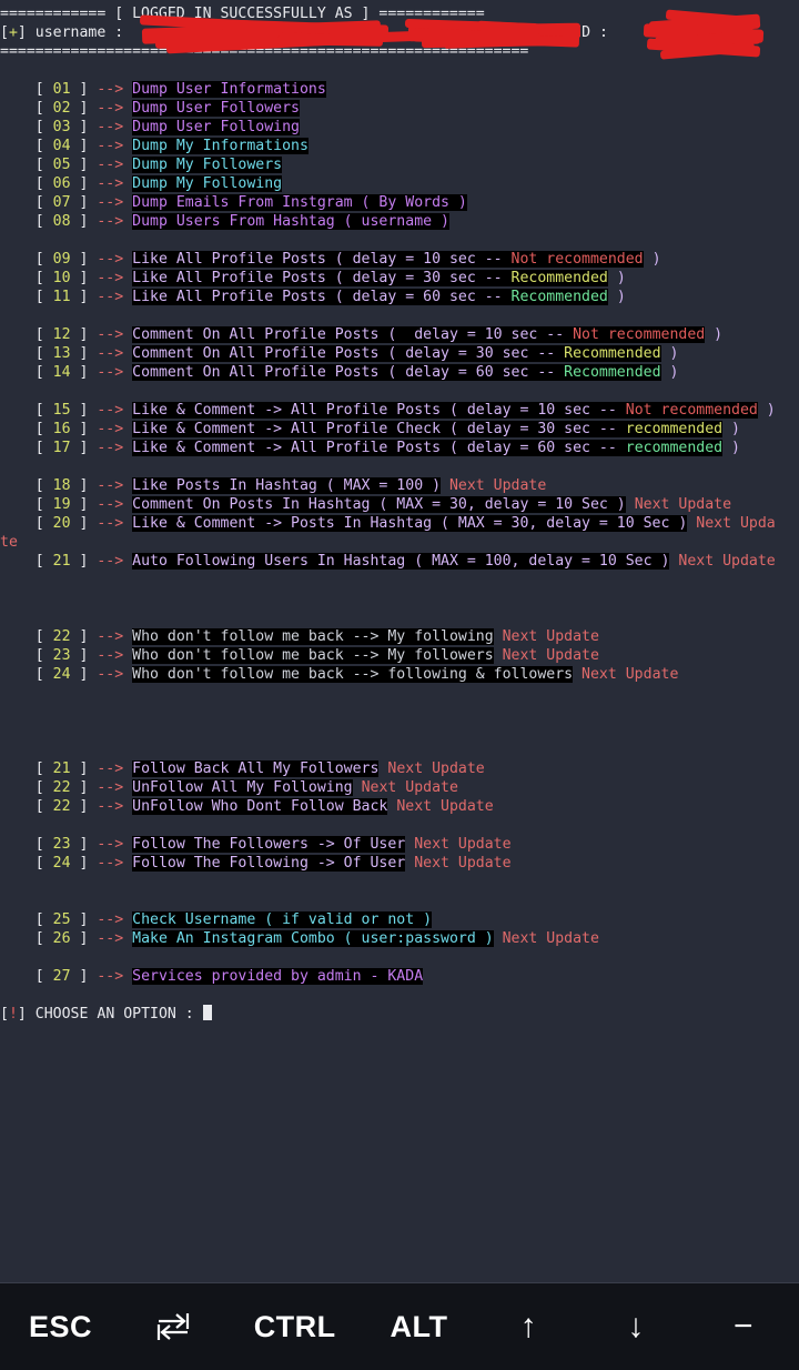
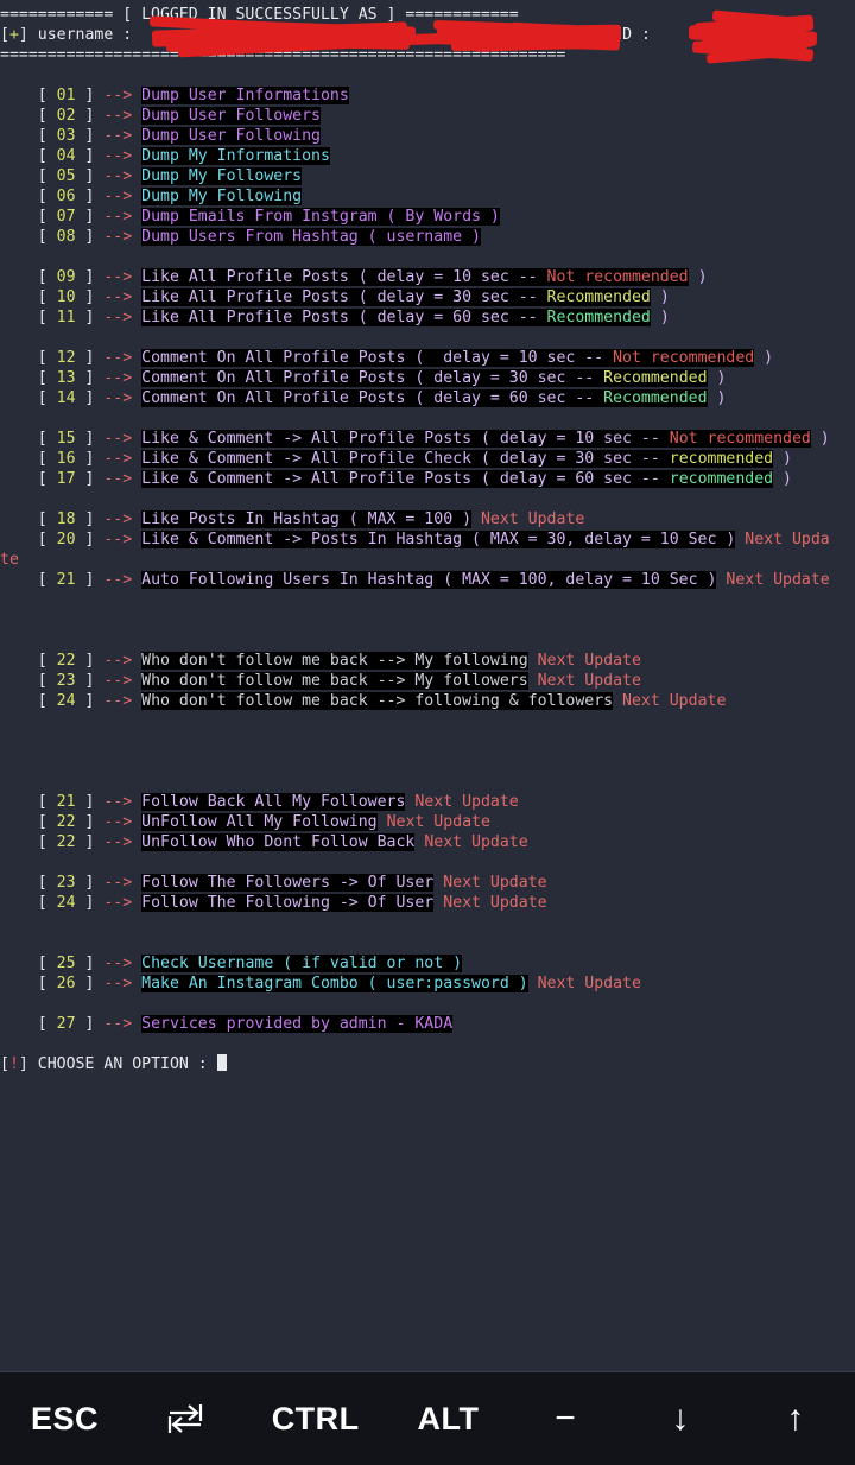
  ============ [ LOGGED IN SUCCESSFULLY AS ] ============
  [+] username : D :
  =======================================================
  [ 01 ] --> Dump User Informations
  [ 02 ] --> Dump User Followers
  [ 03 ] --> Dump User Following
  [ 04 ] --> Dump My Informations
  [ 05 ] --> Dump My Followers
  [ 06 ] --> Dump My Following
  [ 07 ] --> Dump Emails From Instgram ( By Words )
  [ 08 ] --> Dump Users From Hashtag ( username )
  [ 09 ] --> Like All Profile Posts ( delay = 10 sec -- Not recommended )
  [ 10 ] --> Like All Profile Posts ( delay = 30 sec -- Recommended )
  [ 11 ] --> Like All Profile Posts ( delay = 60 sec -- Recommended )
  [ 12 ] --> Comment On All Profile Posts ( delay = 10 sec -- Not recommended )
  [ 13 ] --> Comment On All Profile Posts ( delay = 30 sec -- Recommended )
  [ 14 ] --> Comment On All Profile Posts ( delay = 60 sec -- Recommended )
  [ 15 ] --> Like & Comment -> All Profile Posts ( delay = 10 sec -- Not recommended )
  [ 16 ] --> Like & Comment -> All Profile Check ( delay = 30 sec -- recommended )
  [ 17 ] --> Like & Comment -> All Profile Posts ( delay = 60 sec -- recommended )
  [ 18 ] --> Like Posts In Hashtag ( MAX = 100 ) Next Update
- [ 19 ] --> Comment On Posts In Hashtag ( MAX = 30, delay = 10 Sec ) Next Update
  [ 20 ] --> Like & Comment -> Posts In Hashtag ( MAX = 30, delay = 10 Sec ) Next Upda
  te
  [ 21 ] --> Auto Following Users In Hashtag ( MAX = 100, delay = 10 Sec ) Next Update
  [ 22 ] --> Who don't follow me back --> My following Next Update
  [ 23 ] --> Who don't follow me back --> My followers Next Update
  [ 24 ] --> Who don't follow me back --> following & followers Next Update
  [ 21 ] --> Follow Back All My Followers Next Update
  [ 22 ] --> UnFollow All My Following Next Update
  [ 22 ] --> UnFollow Who Dont Follow Back Next Update
  [ 23 ] --> Follow The Followers -> Of User Next Update
  [ 24 ] --> Follow The Following -> Of User Next Update
  [ 25 ] --> Check Username ( if valid or not )
  [ 26 ] --> Make An Instagram Combo ( user:password ) Next Update
  [ 27 ] --> Services provided by admin - KADA
  [!] CHOOSE AN OPTION :
  ESC
  CTRL
  ALT
- ↑
+ −
  ↓
- −
+ ↑
